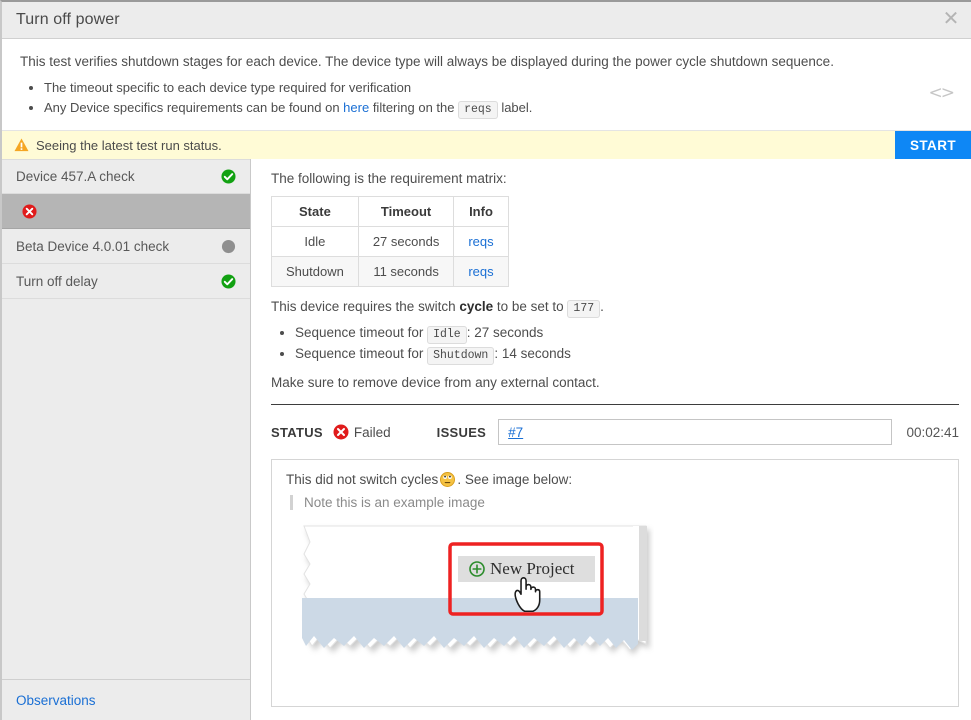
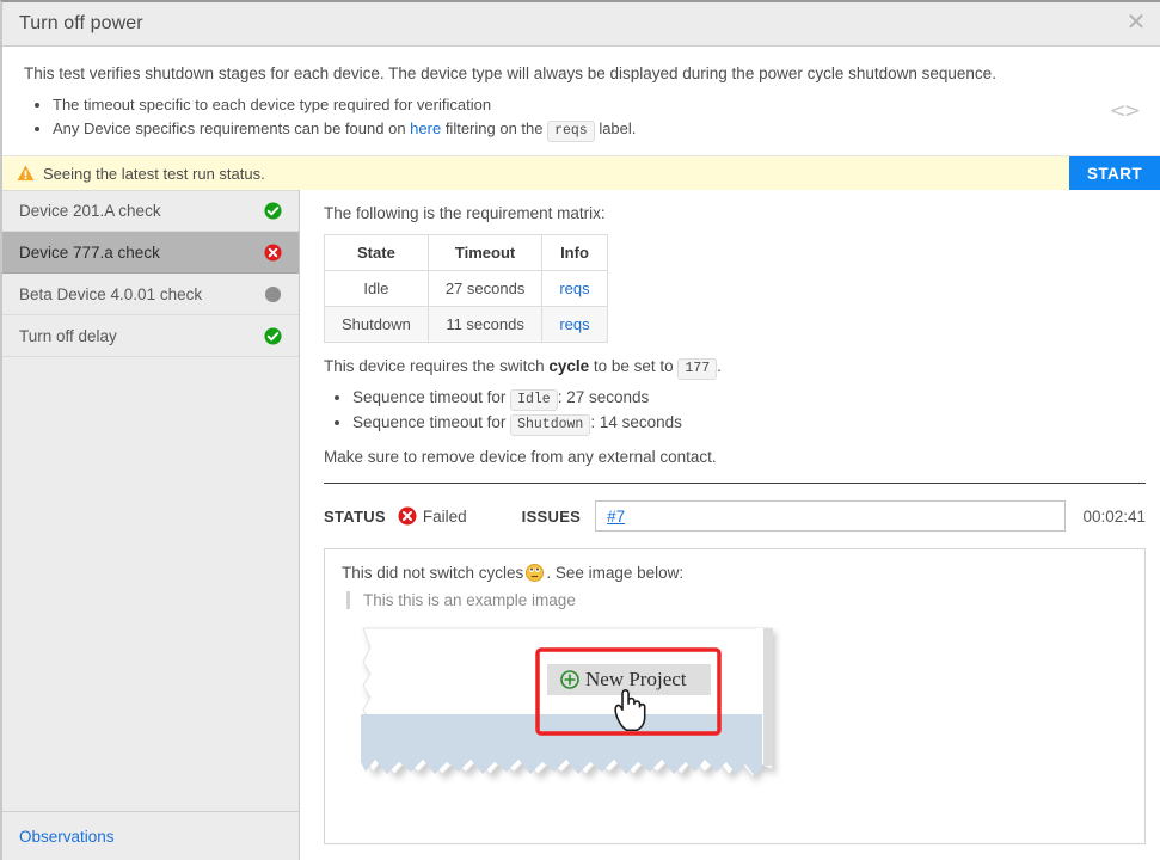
  Turn off power
  ✕
  This test verifies shutdown stages for each device. The device type will always be displayed during the power cycle shutdown sequence.
  The timeout specific to each device type required for verification
  Any Device specifics requirements can be found on here filtering on the reqs label.
  <>
  Seeing the latest test run status.
  START
- Device 457.A check
+ Device 201.A check
+ Device 777.a check
  Beta Device 4.0.01 check
  Turn off delay
  Observations
  The following is the requirement matrix:
  State	Timeout	Info
  Idle	27 seconds	reqs
  Shutdown	11 seconds	reqs
  This device requires the switch cycle to be set to 177 .
  Sequence timeout for Idle : 27 seconds
  Sequence timeout for Shutdown : 14 seconds
  Make sure to remove device from any external contact.
  STATUS
  Failed
  ISSUES
  #7
  00:02:41
  This did not switch cycles
  . See image below:
- Note this is an example image
+ This this is an example image
  New Project
